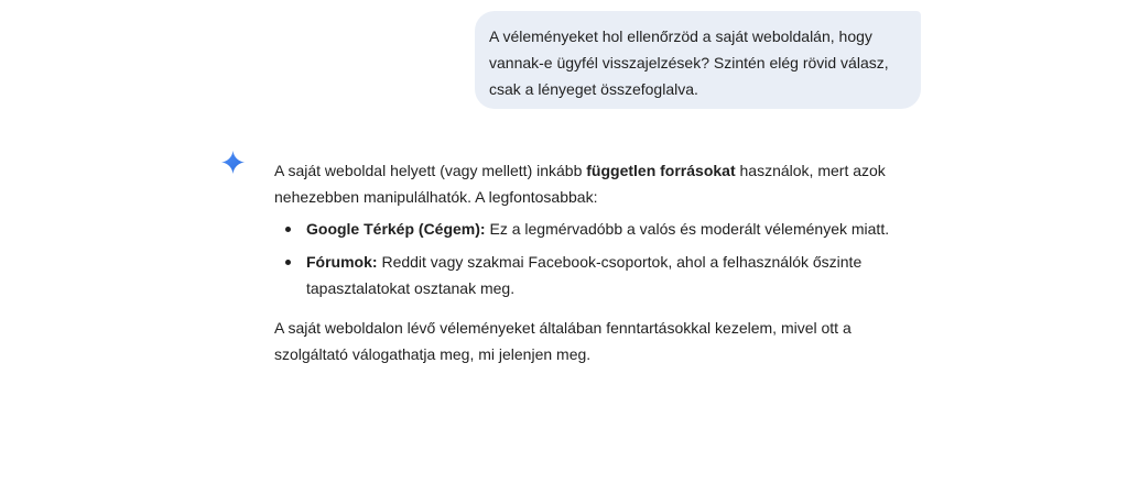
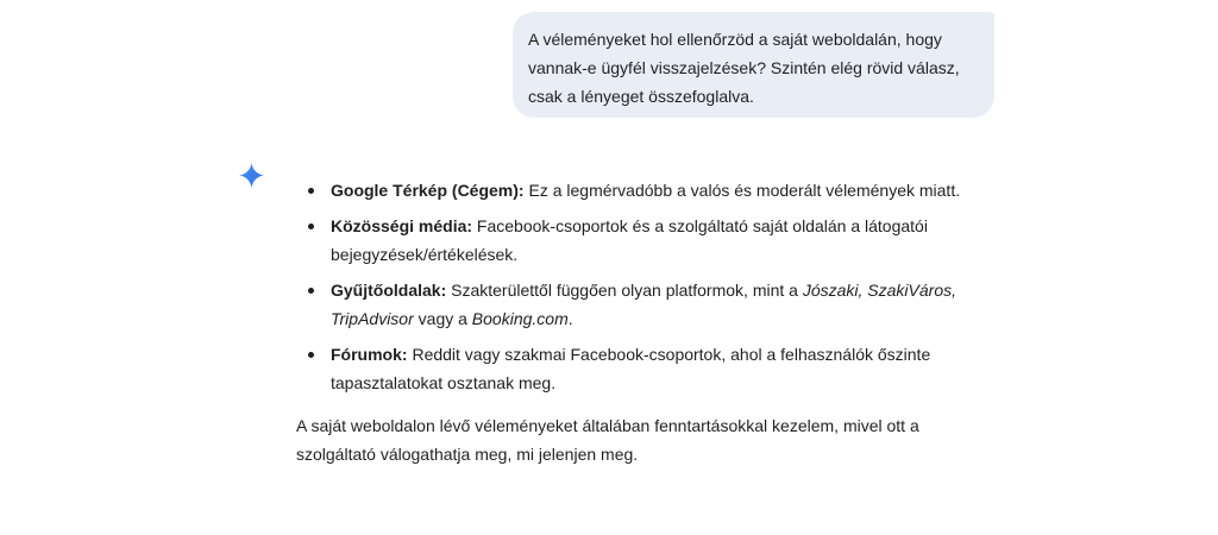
  A véleményeket hol ellenőrzöd a saját weboldalán, hogy vannak-e ügyfél visszajelzések? Szintén elég rövid válasz, csak a lényeget összefoglalva.
- A saját weboldal helyett (vagy mellett) inkább független forrásokat használok, mert azok nehezebben manipulálhatók. A legfontosabbak:
  Google Térkép (Cégem): Ez a legmérvadóbb a valós és moderált vélemények miatt.
+ Közösségi média: Facebook-csoportok és a szolgáltató saját oldalán a látogatói bejegyzések/értékelések.
+ Gyűjtőoldalak: Szakterülettől függően olyan platformok, mint a Jószaki, SzakiVáros, TripAdvisor vagy a Booking.com.
  Fórumok: Reddit vagy szakmai Facebook-csoportok, ahol a felhasználók őszinte tapasztalatokat osztanak meg.
  A saját weboldalon lévő véleményeket általában fenntartásokkal kezelem, mivel ott a szolgáltató válogathatja meg, mi jelenjen meg.
